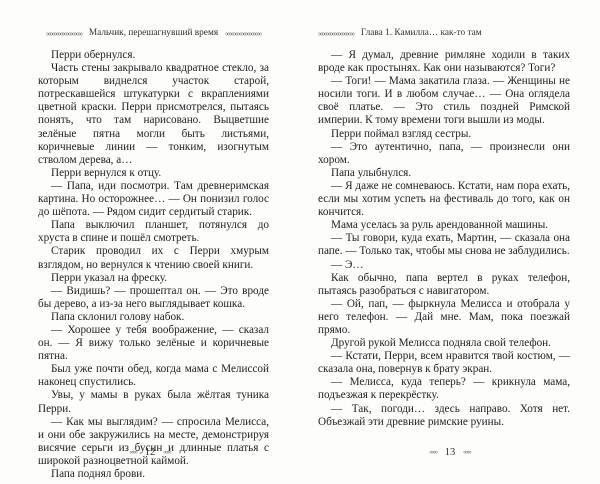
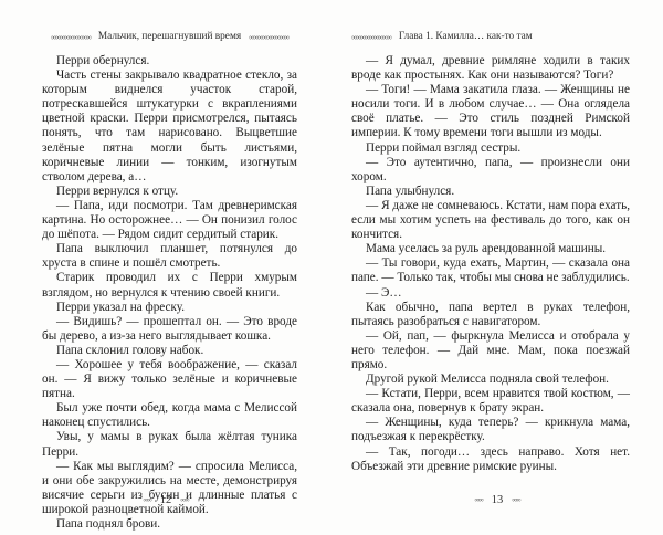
  ∞∞∞∞∞∞∞∞∞
  Мальчик, перешагнувший время
  ∞∞∞∞∞∞∞∞∞
  Перри обернулся.
  Часть стены закрывало квадратное стекло, за которым виднелся участок старой, потрескавшейся штукатурки с вкраплениями цветной краски. Перри присмотрелся, пытаясь понять, что там нарисовано. Выцветшие зелёные пятна могли быть листьями, коричневые линии — тонким, изогнутым стволом дерева, а…
  Перри вернулся к отцу.
  — Папа, иди посмотри. Там древнеримская картина. Но осторожнее… — Он понизил голос до шёпота. — Рядом сидит сердитый старик.
  Папа выключил планшет, потянулся до хруста в спине и пошёл смотреть.
  Старик проводил их с Перри хмурым взглядом, но вернулся к чтению своей книги.
  Перри указал на фреску.
  — Видишь? — прошептал он. — Это вроде бы дерево, а из-за него выглядывает кошка.
  Папа склонил голову набок.
  — Хорошее у тебя воображение, — сказал он. — Я вижу только зелёные и коричневые пятна.
  Был уже почти обед, когда мама с Мелиссой наконец спустились.
  Увы, у мамы в руках была жёлтая туника Перри.
  — Как мы выглядим? — спросила Мелисса, и они обе закружились на месте, демонстрируя висячие серьги из бусин и длинные платья с широкой разноцветной каймой.
  Папа поднял брови.
  12
  ∞∞∞∞∞∞∞∞∞
  Глава 1. Камилла… как-то там
  — Я думал, древние римляне ходили в таких вроде как простынях. Как они называются? Тоги?
  — Тоги! — Мама закатила глаза. — Женщины не носили тоги. И в любом случае… — Она оглядела своё платье. — Это стиль поздней Римской империи. К тому времени тоги вышли из моды.
  Перри поймал взгляд сестры.
  — Это аутентично, папа, — произнесли они хором.
  Папа улыбнулся.
  — Я даже не сомневаюсь. Кстати, нам пора ехать, если мы хотим успеть на фестиваль до того, как он кончится.
  Мама уселась за руль арендованной машины.
  — Ты говори, куда ехать, Мартин, — сказала она папе. — Только так, чтобы мы снова не заблудились.
  — Э…
  Как обычно, папа вертел в руках телефон, пытаясь разобраться с навигатором.
  — Ой, пап, — фыркнула Мелисса и отобрала у него телефон. — Дай мне. Мам, пока поезжай прямо.
  Другой рукой Мелисса подняла свой телефон.
  — Кстати, Перри, всем нравится твой костюм, — сказала она, повернув к брату экран.
- — Мелисса, куда теперь? — крикнула мама, подъезжая к перекрёстку.
+ — Женщины, куда теперь? — крикнула мама, подъезжая к перекрёстку.
  — Так, погоди… здесь направо. Хотя нет. Объезжай эти древние римские руины.
  13
